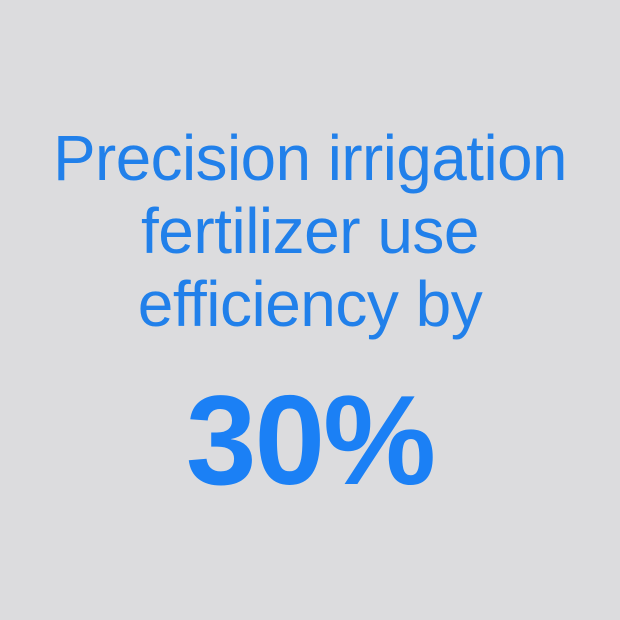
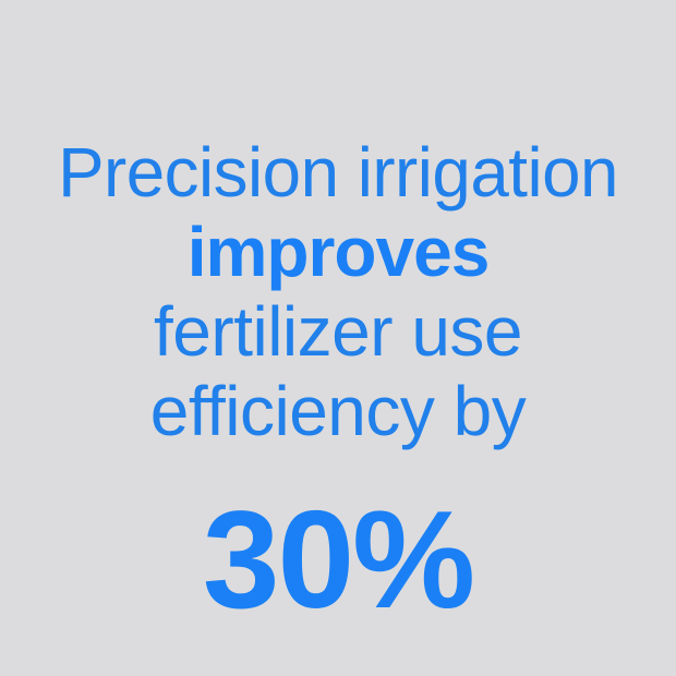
  Precision irrigation
+ improves
  fertilizer use
  efficiency by
  30%
